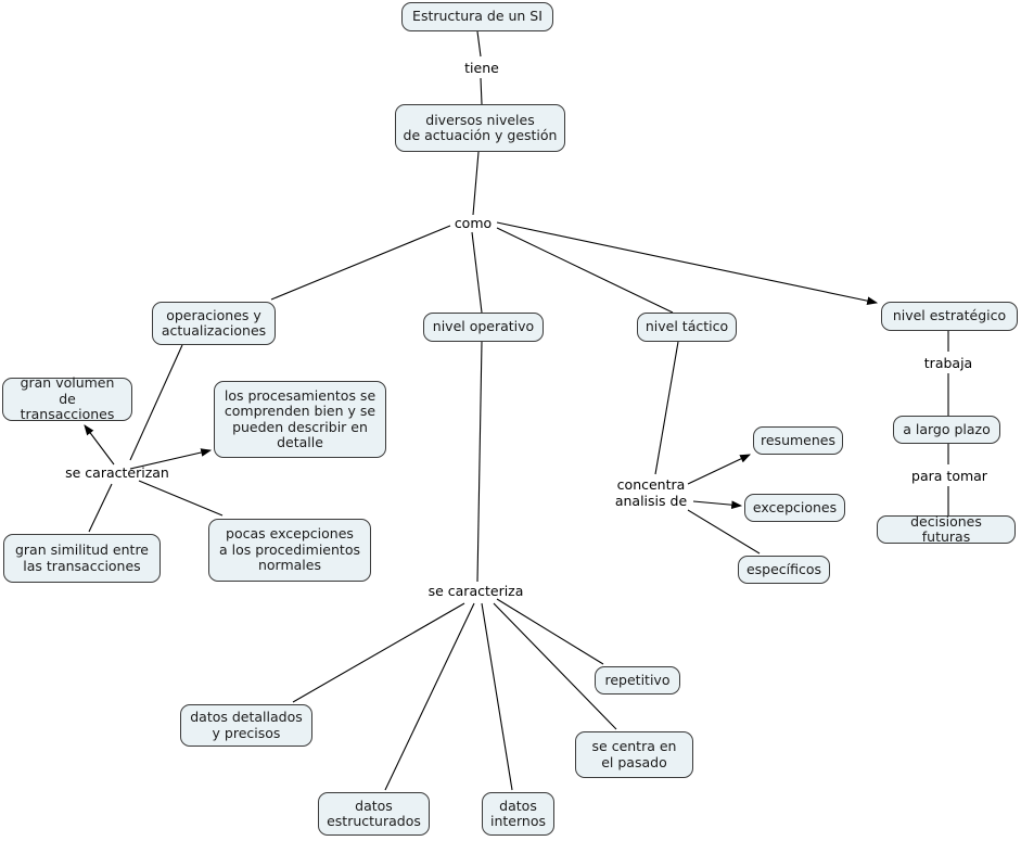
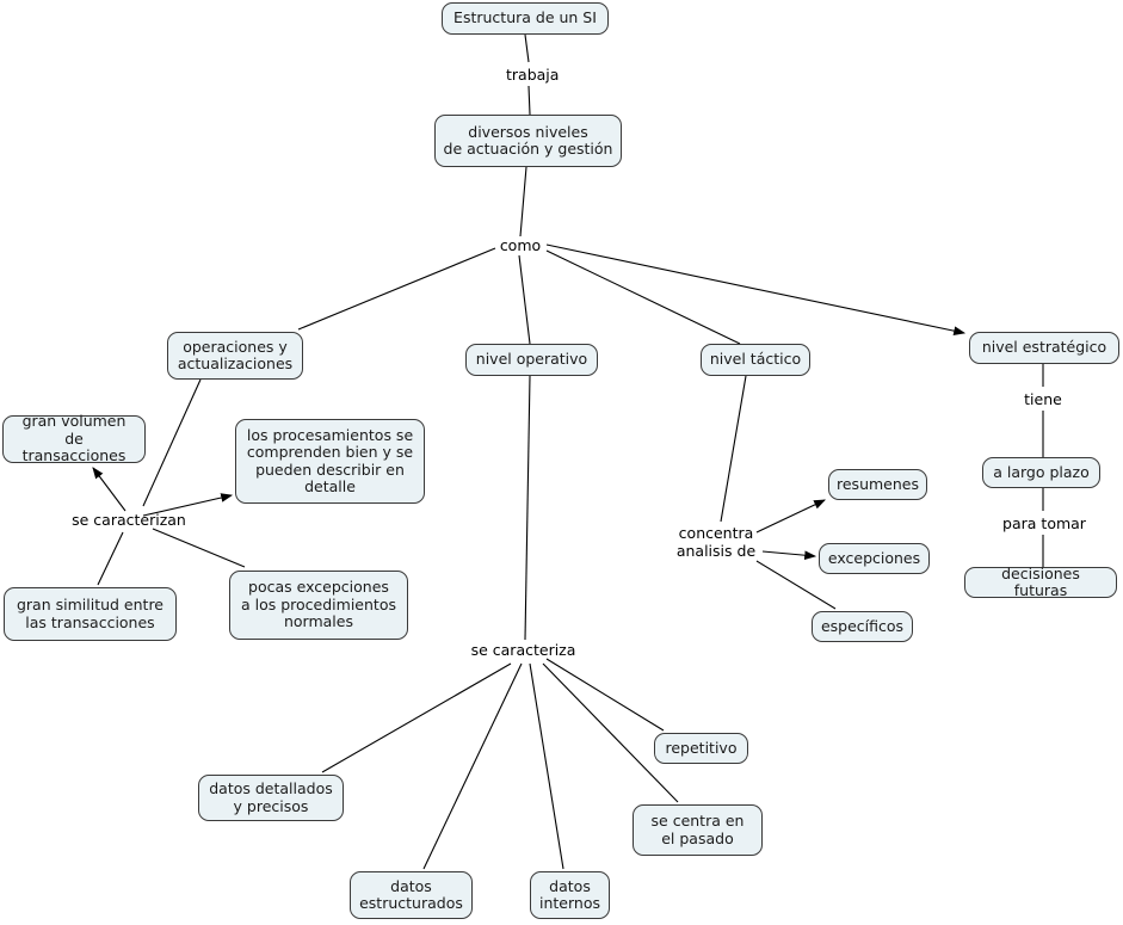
  Estructura de un SI
  diversos niveles
  de actuación y gestión
  operaciones y
  actualizaciones
  nivel operativo
  nivel táctico
  nivel estratégico
  gran volumen
  de transacciones
  los procesamientos se
  comprenden bien y se
  pueden describir en
  detalle
  gran similitud entre
  las transacciones
  pocas excepciones
  a los procedimientos
  normales
  resumenes
  excepciones
  específicos
  a largo plazo
  decisiones futuras
  datos detallados
  y precisos
  datos
  estructurados
  datos
  internos
  se centra en
  el pasado
  repetitivo
- tiene
+ trabaja
  como
  se caracterizan
  concentra
  analisis de
- trabaja
+ tiene
  para tomar
  se caracteriza
